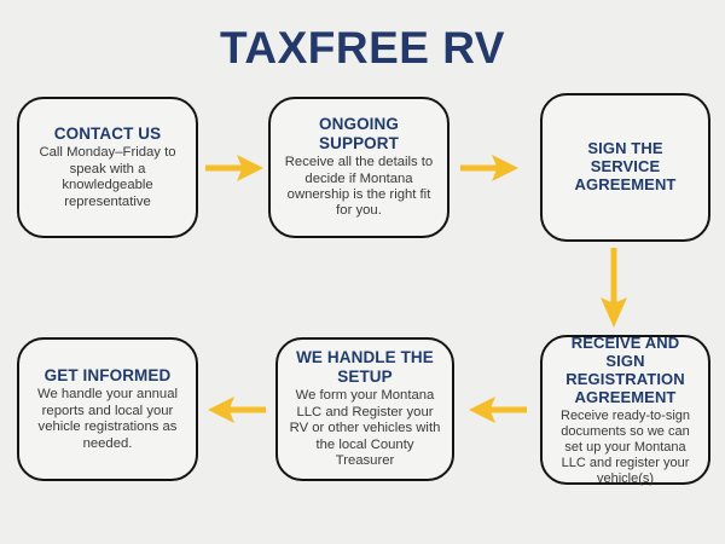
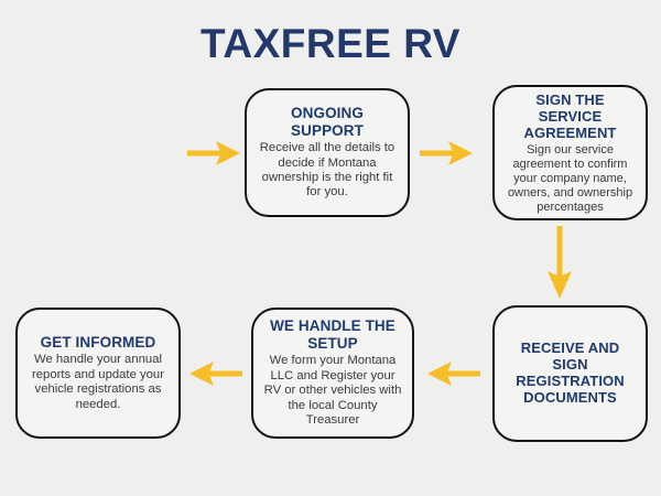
  TAXFREE RV
- CONTACT US
- Call Monday–Friday to speak with a knowledgeable representative
  ONGOING SUPPORT
  Receive all the details to decide if Montana ownership is the right fit for you.
  SIGN THE SERVICE AGREEMENT
+ Sign our service agreement to confirm your company name, owners, and ownership percentages
- RECEIVE AND SIGN REGISTRATION AGREEMENT
+ RECEIVE AND SIGN REGISTRATION DOCUMENTS
- Receive ready-to-sign documents so we can set up your Montana LLC and register your vehicle(s)
  WE HANDLE THE SETUP
  We form your Montana LLC and Register your RV or other vehicles with the local County Treasurer
  GET INFORMED
- We handle your annual reports and local your vehicle registrations as needed.
+ We handle your annual reports and update your vehicle registrations as needed.
